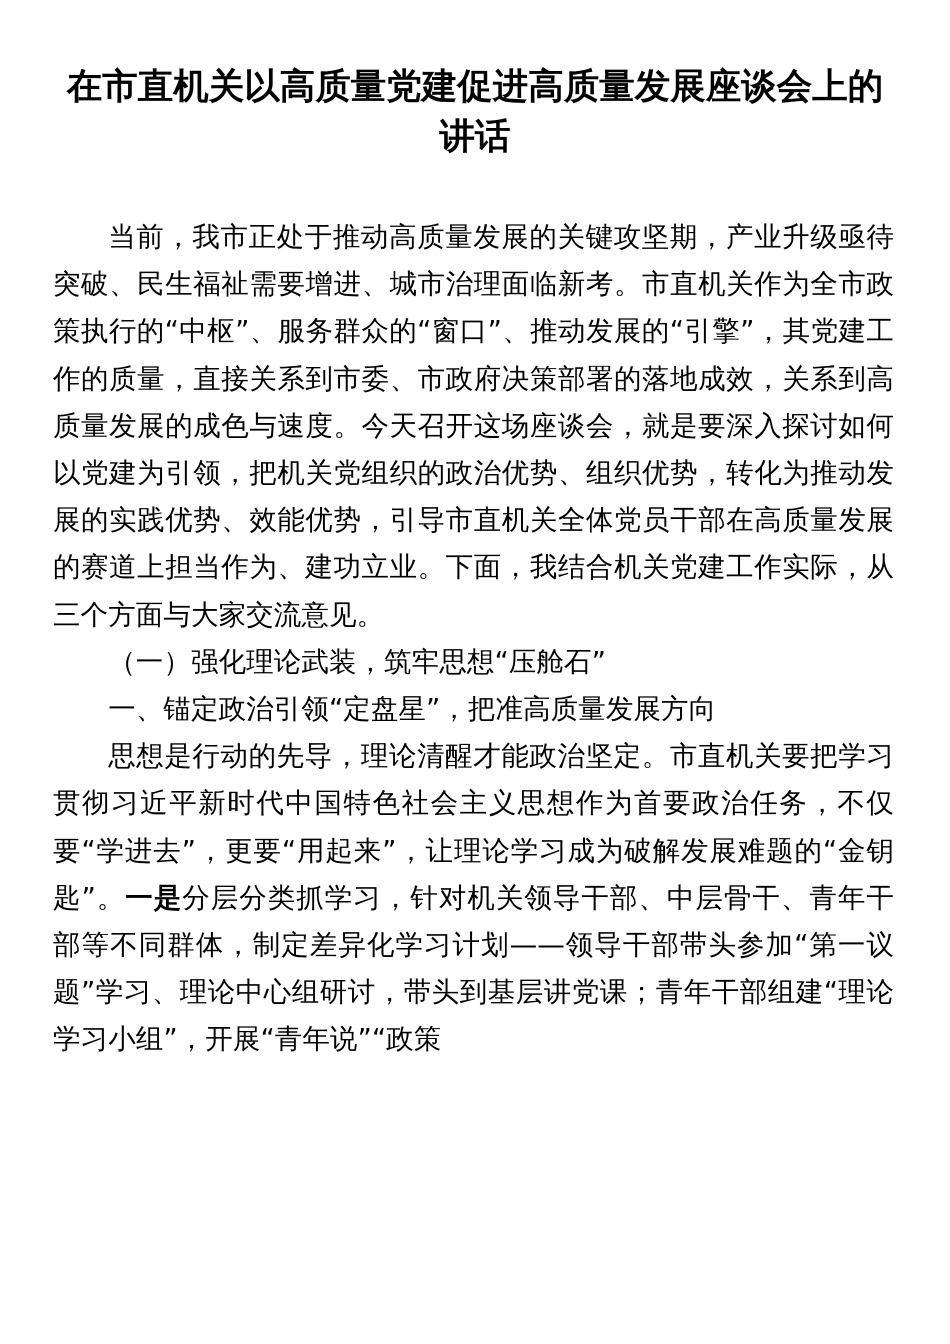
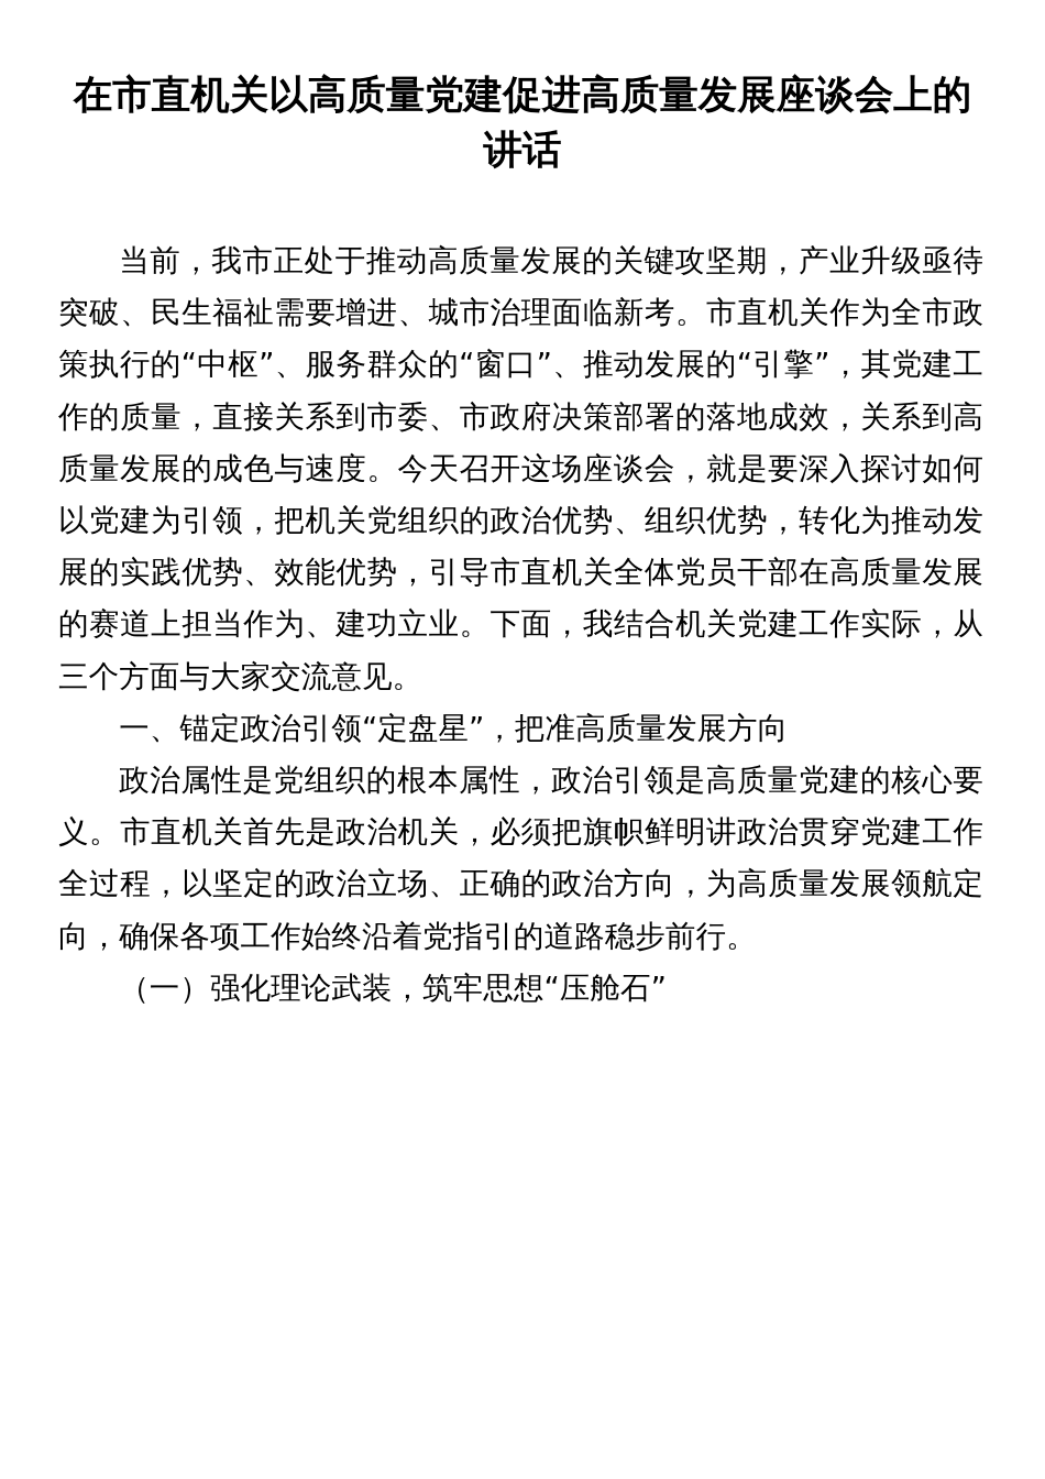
  在市直机关以高质量党建促进高质量发展座谈会上的讲话
  当前，我市正处于推动高质量发展的关键攻坚期，产业升级亟待突破、民生福祉需要增进、城市治理面临新考。市直机关作为全市政策执行的“中枢”、服务群众的“窗口”、推动发展的“引擎”，其党建工作的质量，直接关系到市委、市政府决策部署的落地成效，关系到高质量发展的成色与速度。今天召开这场座谈会，就是要深入探讨如何以党建为引领，把机关党组织的政治优势、组织优势，转化为推动发展的实践优势、效能优势，引导市直机关全体党员干部在高质量发展的赛道上担当作为、建功立业。下面，我结合机关党建工作实际，从三个方面与大家交流意见。
- （一）强化理论武装，筑牢思想“压舱石”
+ 一、锚定政治引领“定盘星”，把准高质量发展方向
+ 政治属性是党组织的根本属性，政治引领是高质量党建的核心要义。市直机关首先是政治机关，必须把旗帜鲜明讲政治贯穿党建工作全过程，以坚定的政治立场、正确的政治方向，为高质量发展领航定向，确保各项工作始终沿着党指引的道路稳步前行。
- 一、锚定政治引领“定盘星”，把准高质量发展方向
+ （一）强化理论武装，筑牢思想“压舱石”
- 思想是行动的先导，理论清醒才能政治坚定。市直机关要把学习贯彻习近平新时代中国特色社会主义思想作为首要政治任务，不仅要“学进去”，更要“用起来”，让理论学习成为破解发展难题的“金钥匙”。一是分层分类抓学习，针对机关领导干部、中层骨干、青年干部等不同群体，制定差异化学习计划——领导干部带头参加“第一议题”学习、理论中心组研讨，带头到基层讲党课；青年干部组建“理论学习小组”，开展“青年说”“政策
